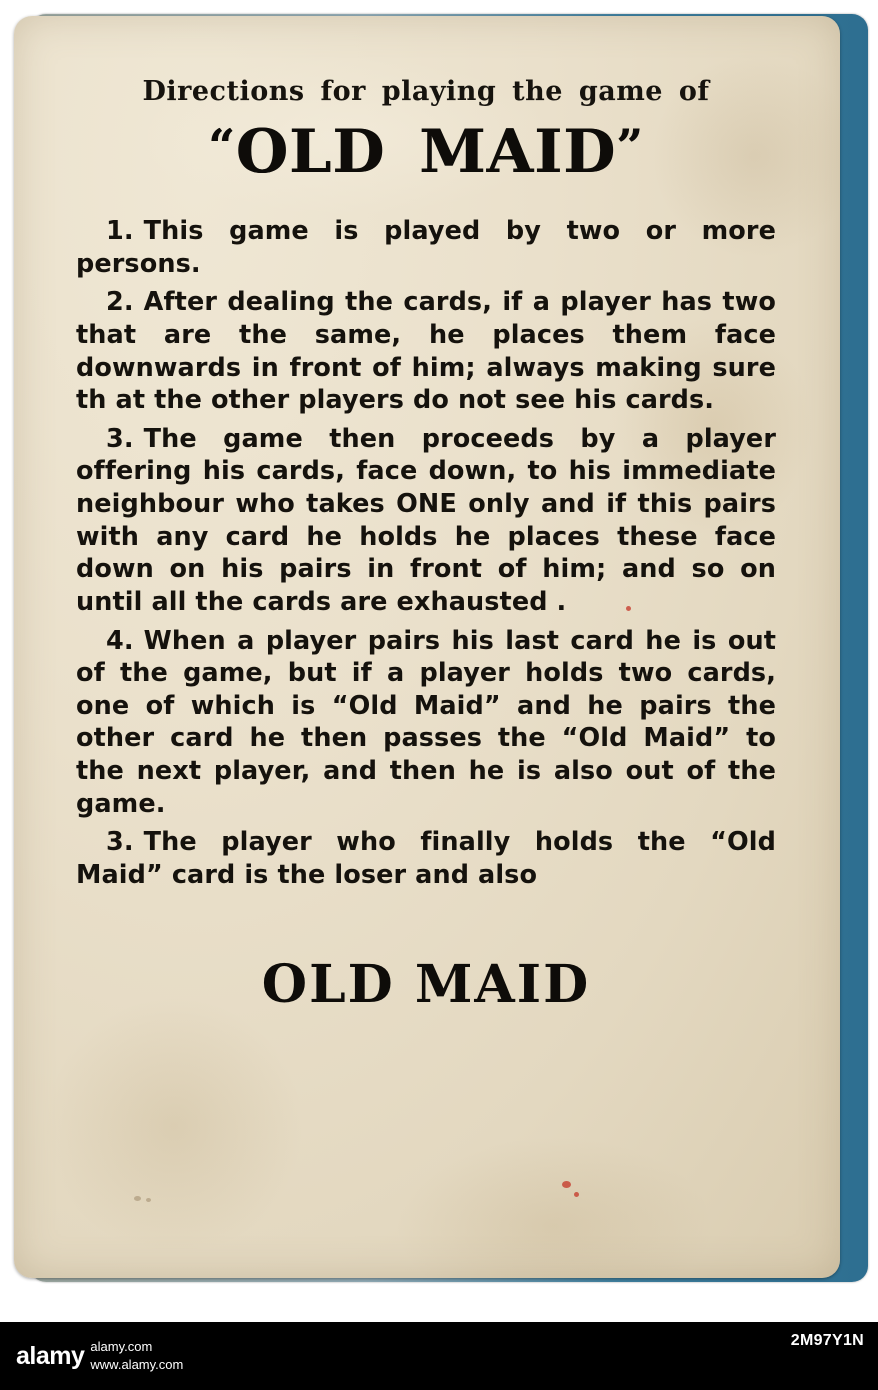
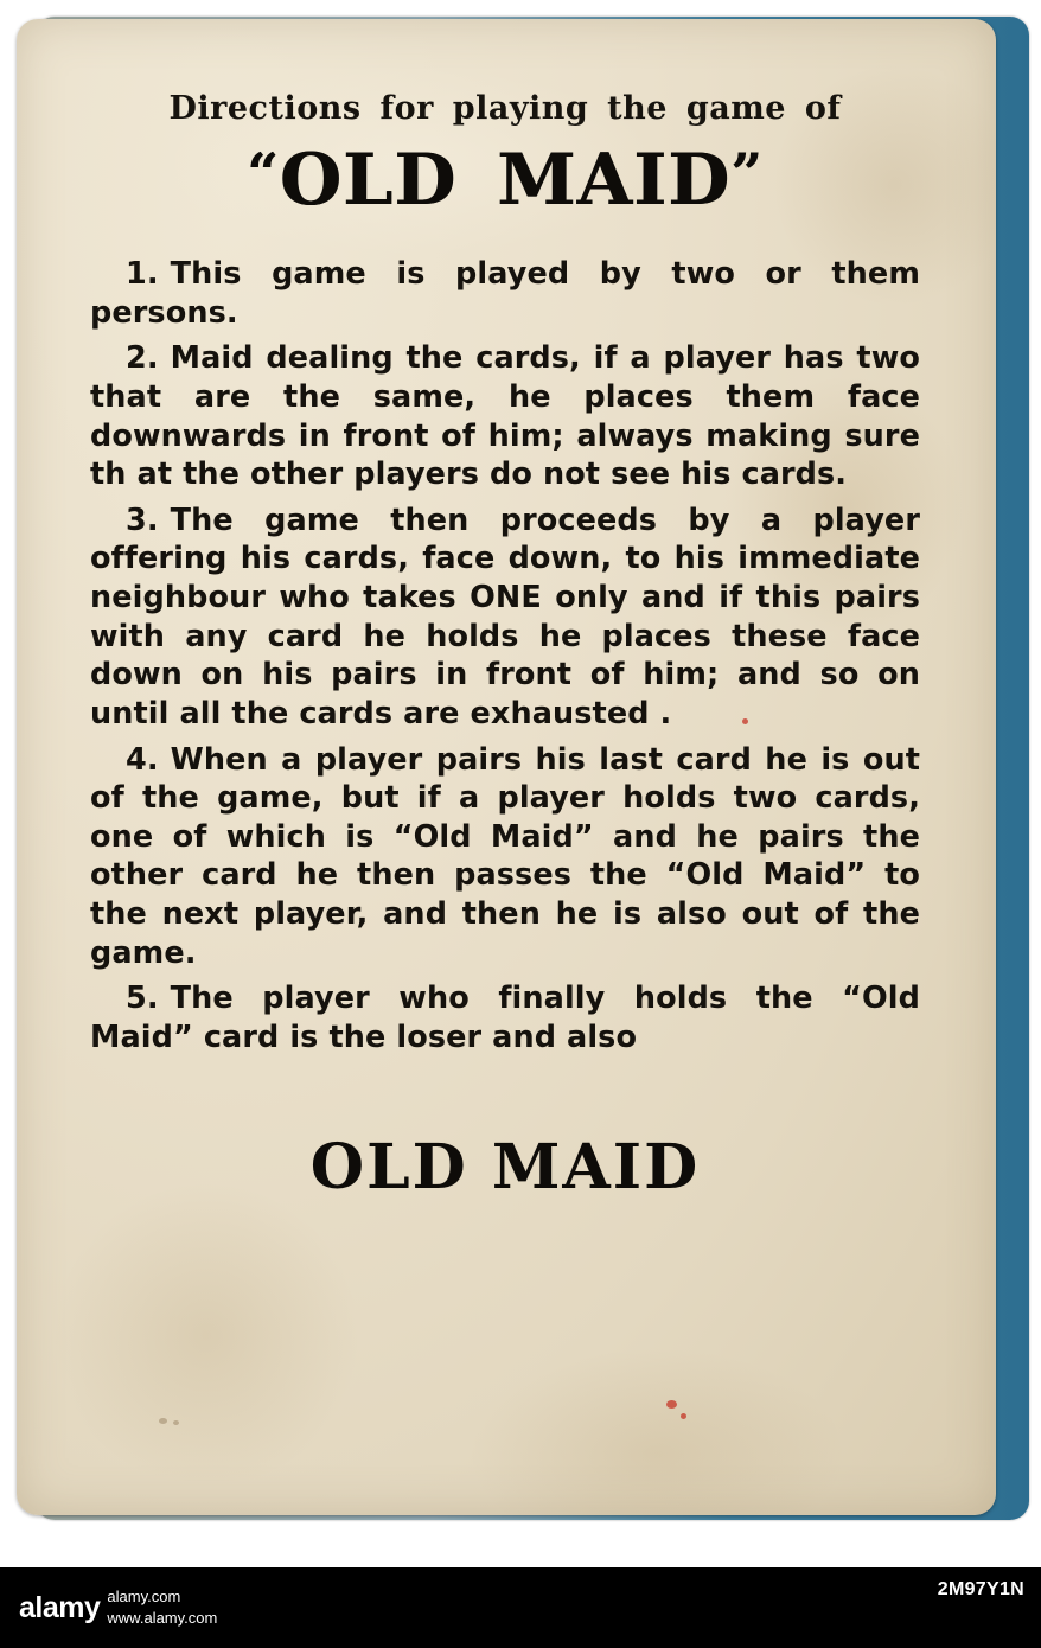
  Directions for playing the game of
  “OLD MAID”
- 1. This game is played by two or more persons.
+ 1. This game is played by two or them persons.
- 2. After dealing the cards, if a player has two that are the same, he places them face downwards in front of him; always making sure th at the other players do not see his cards.
+ 2. Maid dealing the cards, if a player has two that are the same, he places them face downwards in front of him; always making sure th at the other players do not see his cards.
  3. The game then proceeds by a player offering his cards, face down, to his immediate neighbour who takes ONE only and if this pairs with any card he holds he places these face down on his pairs in front of him; and so on until all the cards are exhausted .
  4. When a player pairs his last card he is out of the game, but if a player holds two cards, one of which is “Old Maid” and he pairs the other card he then passes the “Old Maid” to the next player, and then he is also out of the game.
- 3. The player who finally holds the “Old Maid” card is the loser and also
+ 5. The player who finally holds the “Old Maid” card is the loser and also
  OLD MAID
  alamy
  alamy.com
  www.alamy.com
  2M97Y1N
